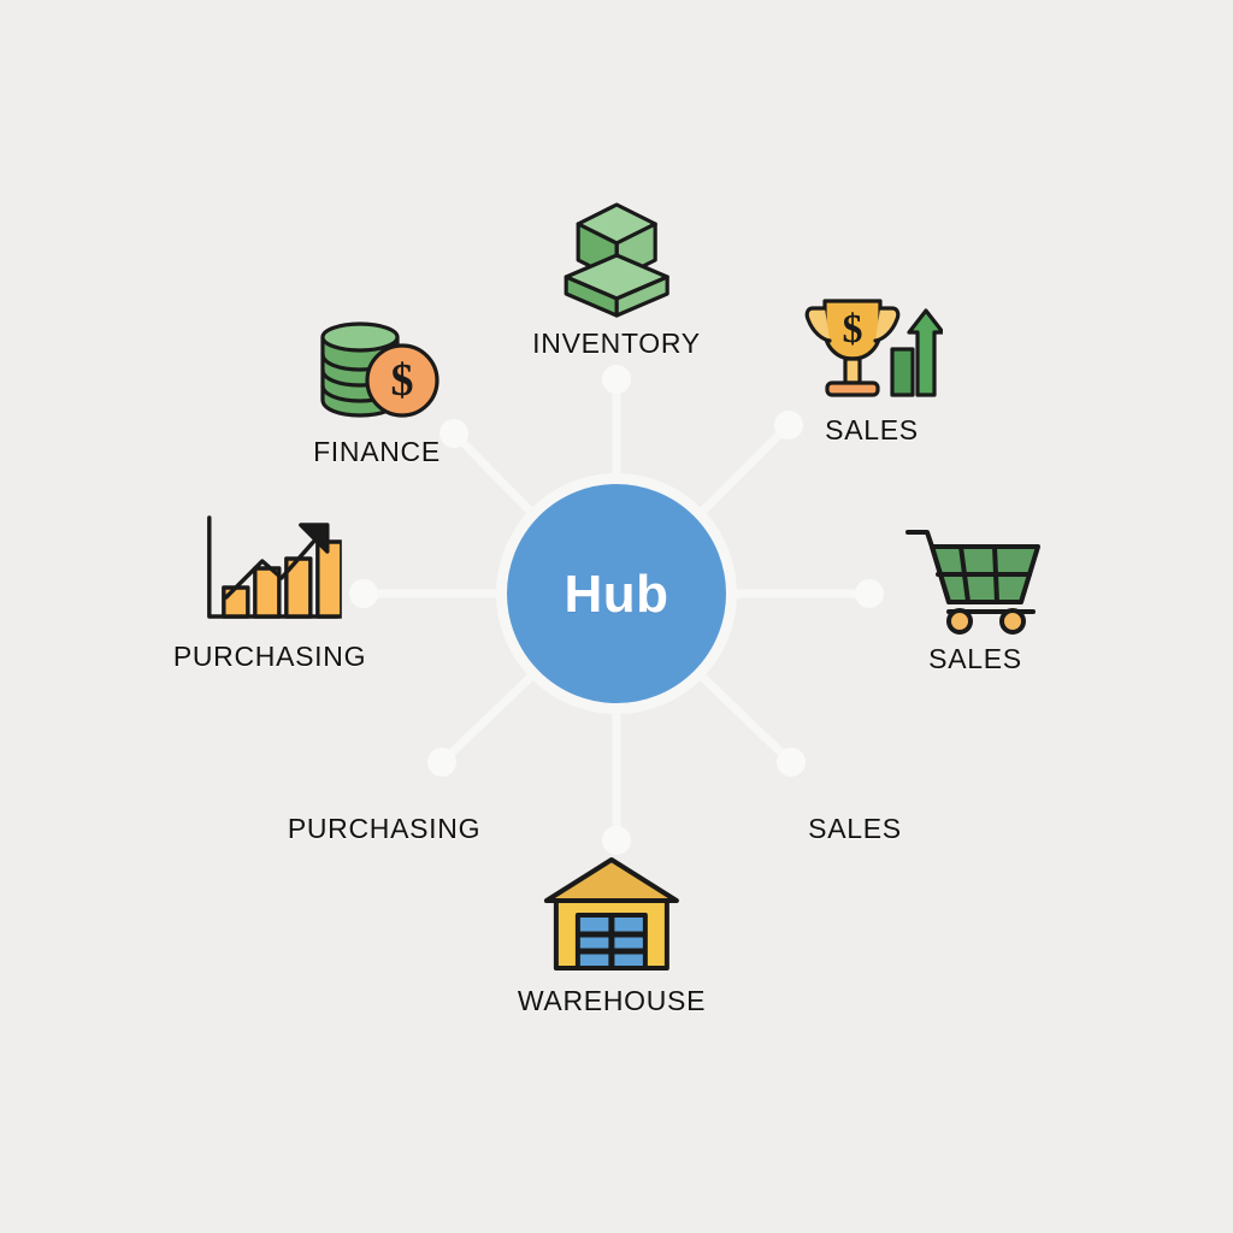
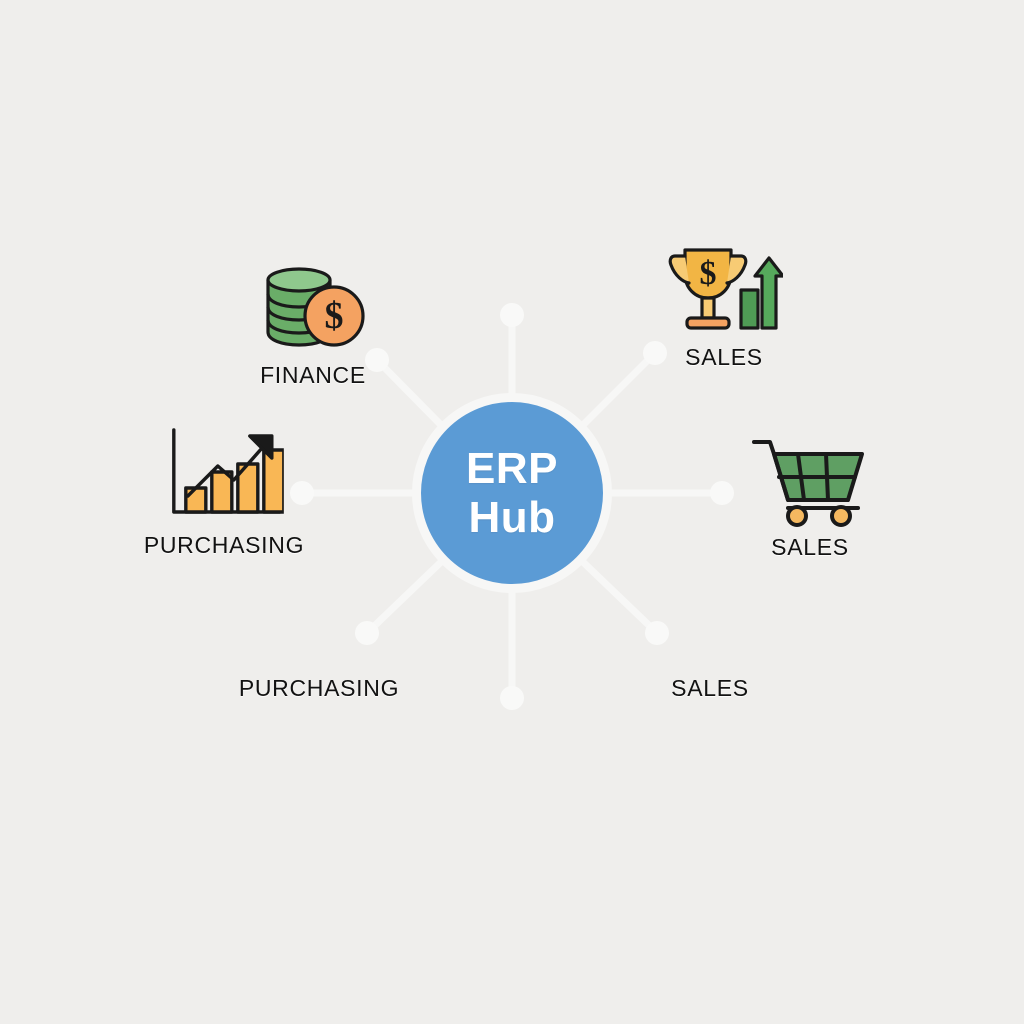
+ ERP
  Hub
  $
  FINANCE
- INVENTORY
  $
  SALES
  SALES
  PURCHASING
- WAREHOUSE
  PURCHASING
  SALES
